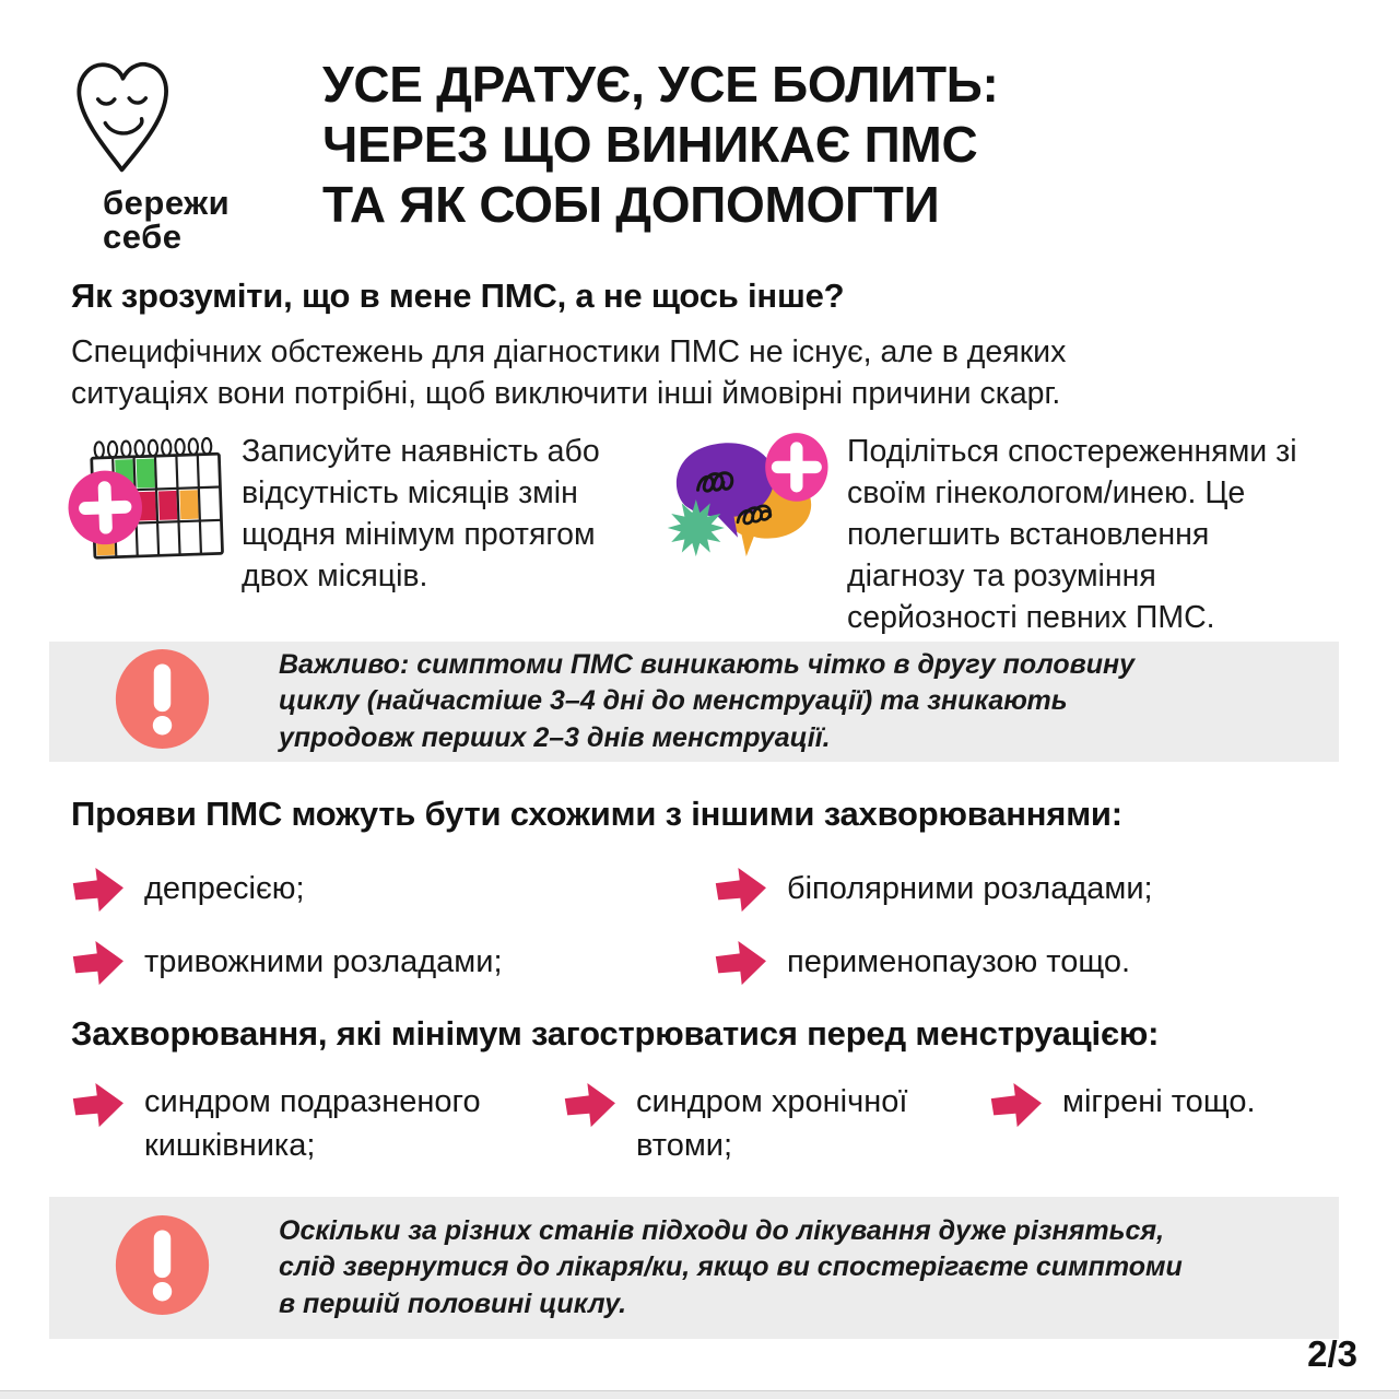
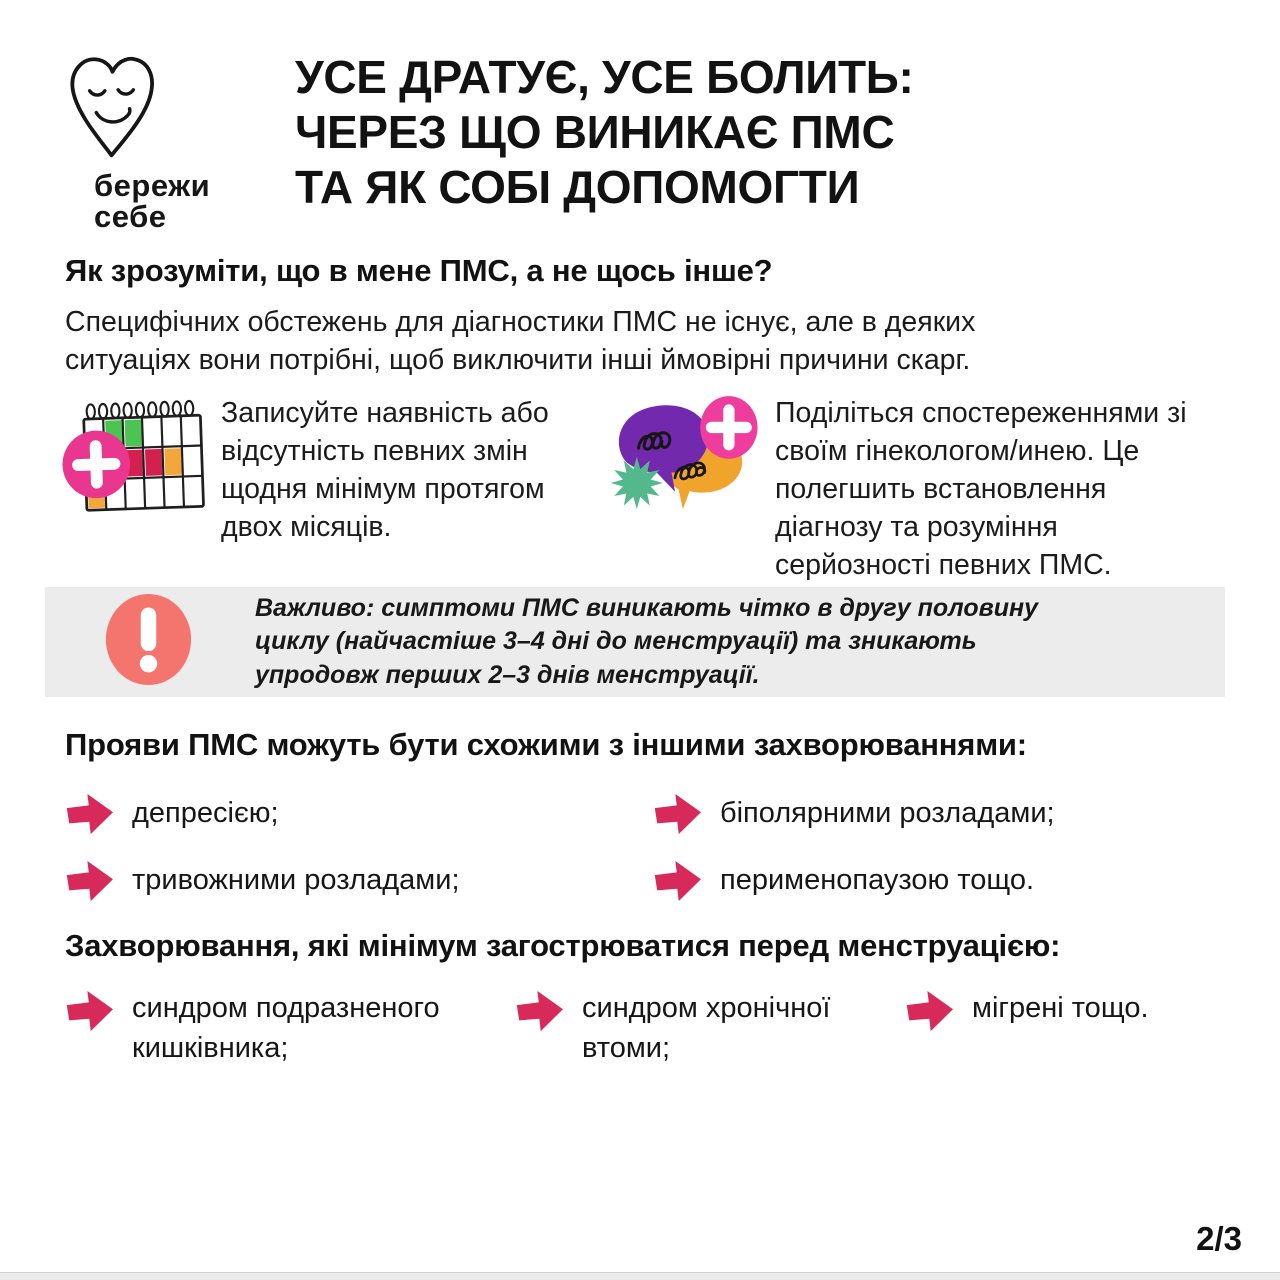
  бережи
  себе
  УСЕ ДРАТУЄ, УСЕ БОЛИТЬ:
  ЧЕРЕЗ ЩО ВИНИКАЄ ПМС
  ТА ЯК СОБІ ДОПОМОГТИ
  Як зрозуміти, що в мене ПМС, а не щось інше?
  Специфічних обстежень для діагностики ПМС не існує, але в деяких ситуаціях вони потрібні, щоб виключити інші ймовірні причини скарг.
- Записуйте наявність або відсутність місяців змін щодня мінімум протягом двох місяців.
+ Записуйте наявність або відсутність певних змін щодня мінімум протягом двох місяців.
  Поділіться спостереженнями зі своїм гінекологом/инею. Це полегшить встановлення діагнозу та розуміння серйозності певних ПМС.
  Важливо: симптоми ПМС виникають чітко в другу половину циклу (найчастіше 3–4 дні до менструації) та зникають упродовж перших 2–3 днів менструації.
  Прояви ПМС можуть бути схожими з іншими захворюваннями:
  депресією;
  біполярними розладами;
  тривожними розладами;
  перименопаузою тощо.
  Захворювання, які мінімум загострюватися перед менструацією:
  синдром подразненого кишківника;
  синдром хронічної втоми;
  мігрені тощо.
- Оскільки за різних станів підходи до лікування дуже різняться, слід звернутися до лікаря/ки, якщо ви спостерігаєте симптоми в першій половині циклу.
  2/3
